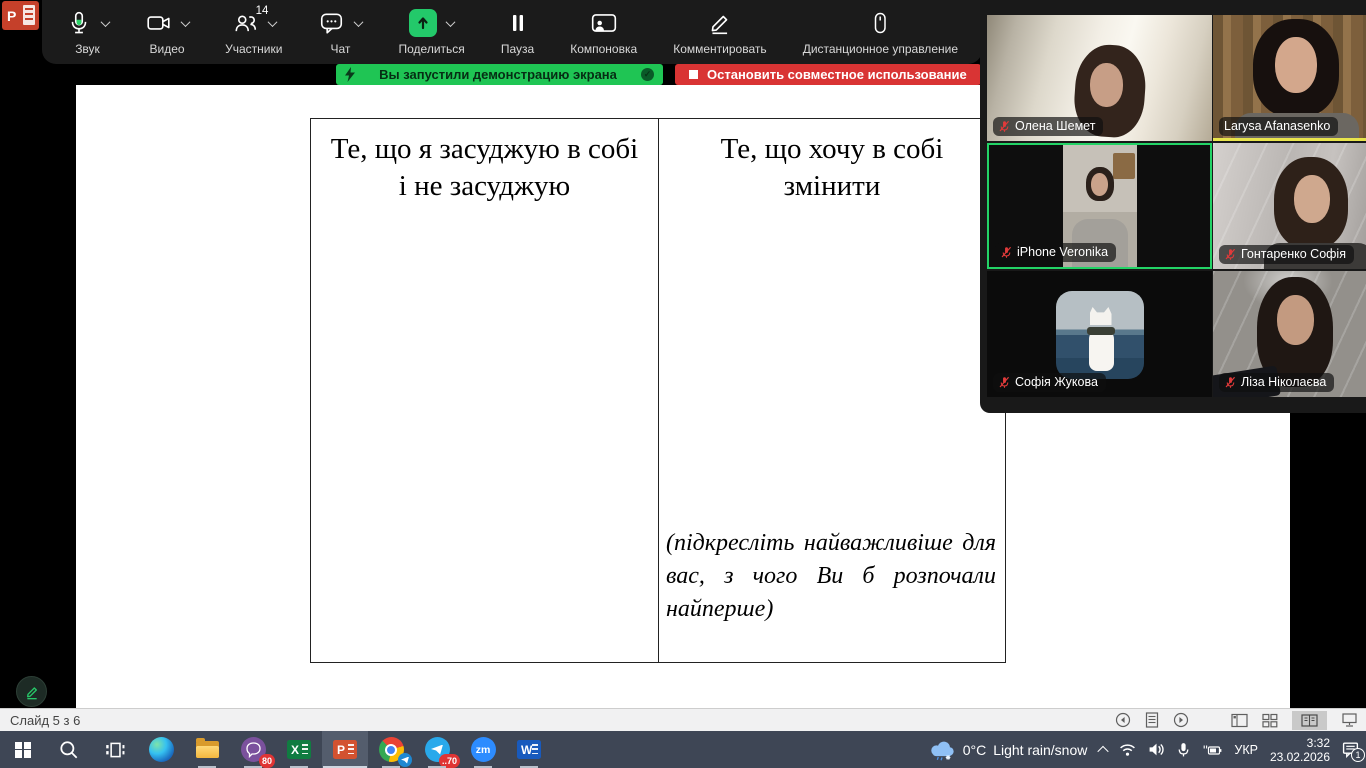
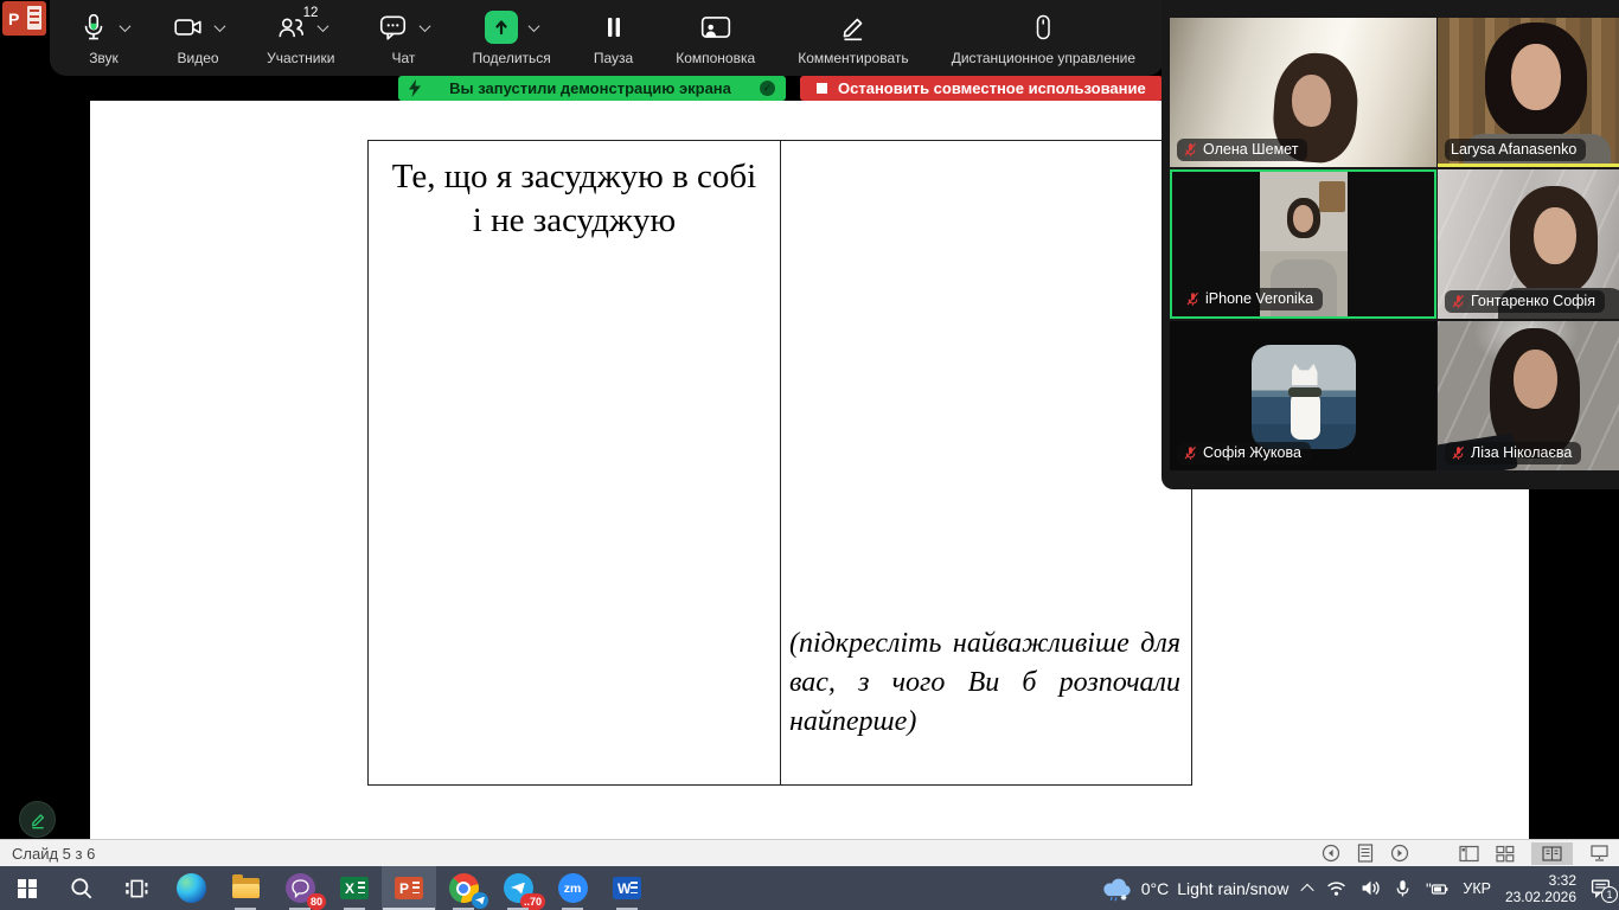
  P
  Те, що я засуджую в собі і не засуджую
- Те, що хочу в собі змінити
  (підкресліть найважливіше для вас, з чого Ви б розпочали найперше)
  Звук
  Видео
- 14
+ 12
  Участники
  Чат
  Поделиться
  Пауза
  Компоновка
  Комментировать
  Дистанционное управление
  Вы запустили демонстрацию экрана
  ✓
  Остановить совместное использование
  Олена Шемет
  Larysa Afanasenko
  iPhone Veronika
  Гонтаренко Софія
  Софія Жукова
  Ліза Ніколаєва
  Слайд 5 з 6
  80
  X
  P
  ..70
  zm
  W
  0°C
  Light rain/snow
  УКР
  3:32
  23.02.2026
  1
